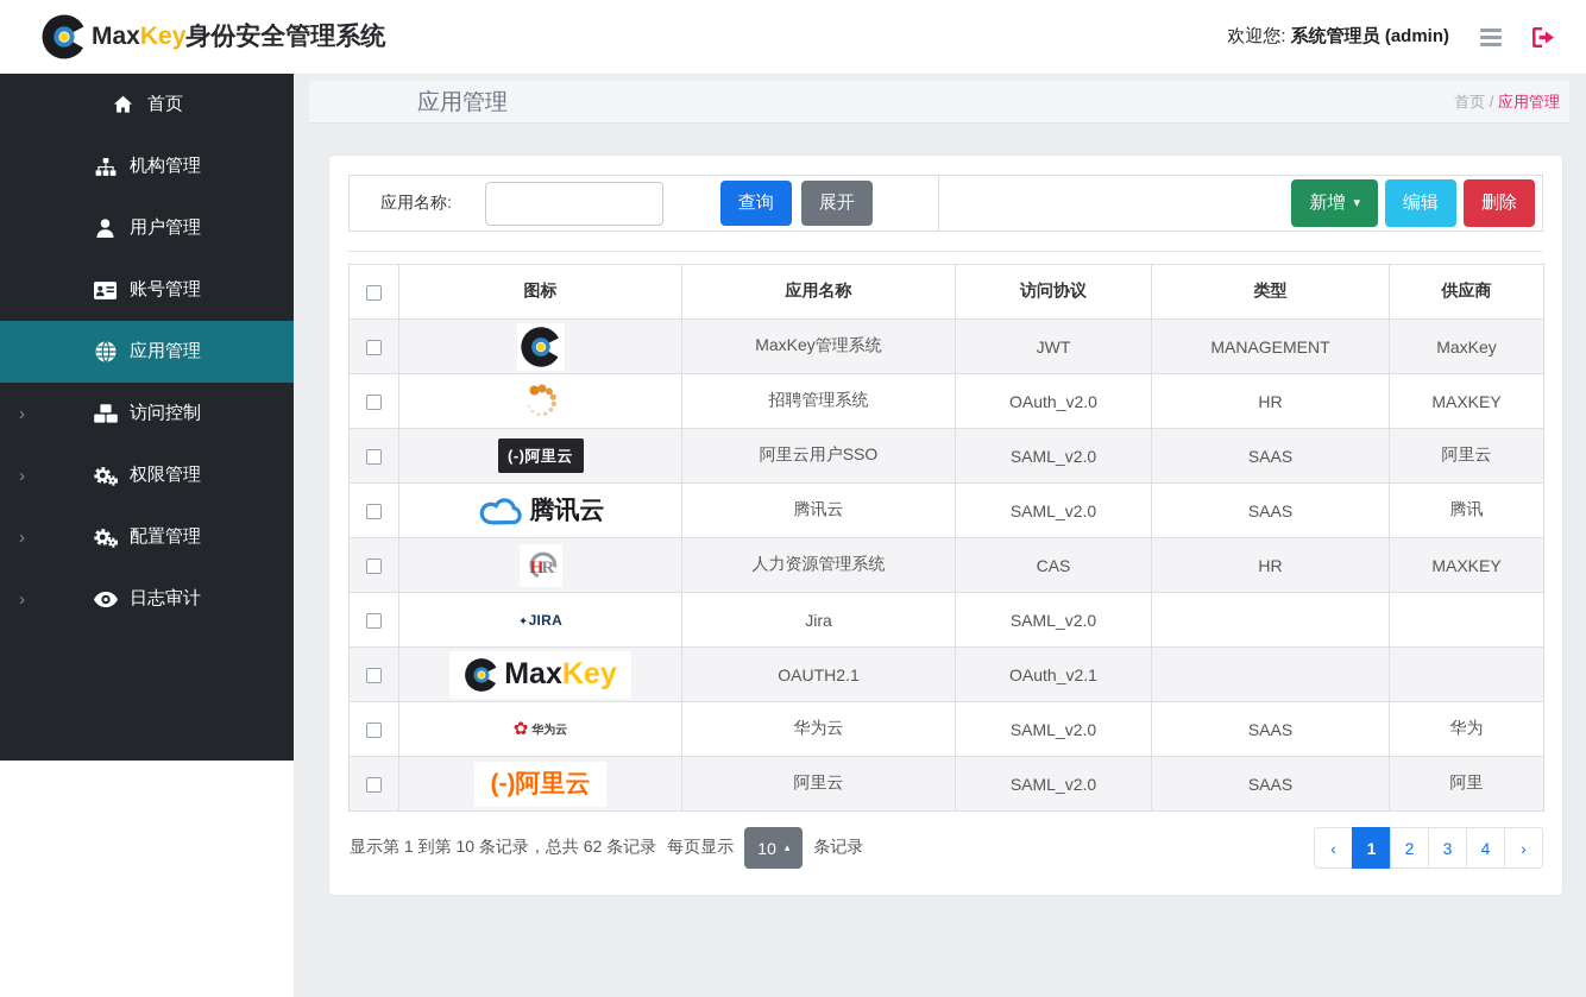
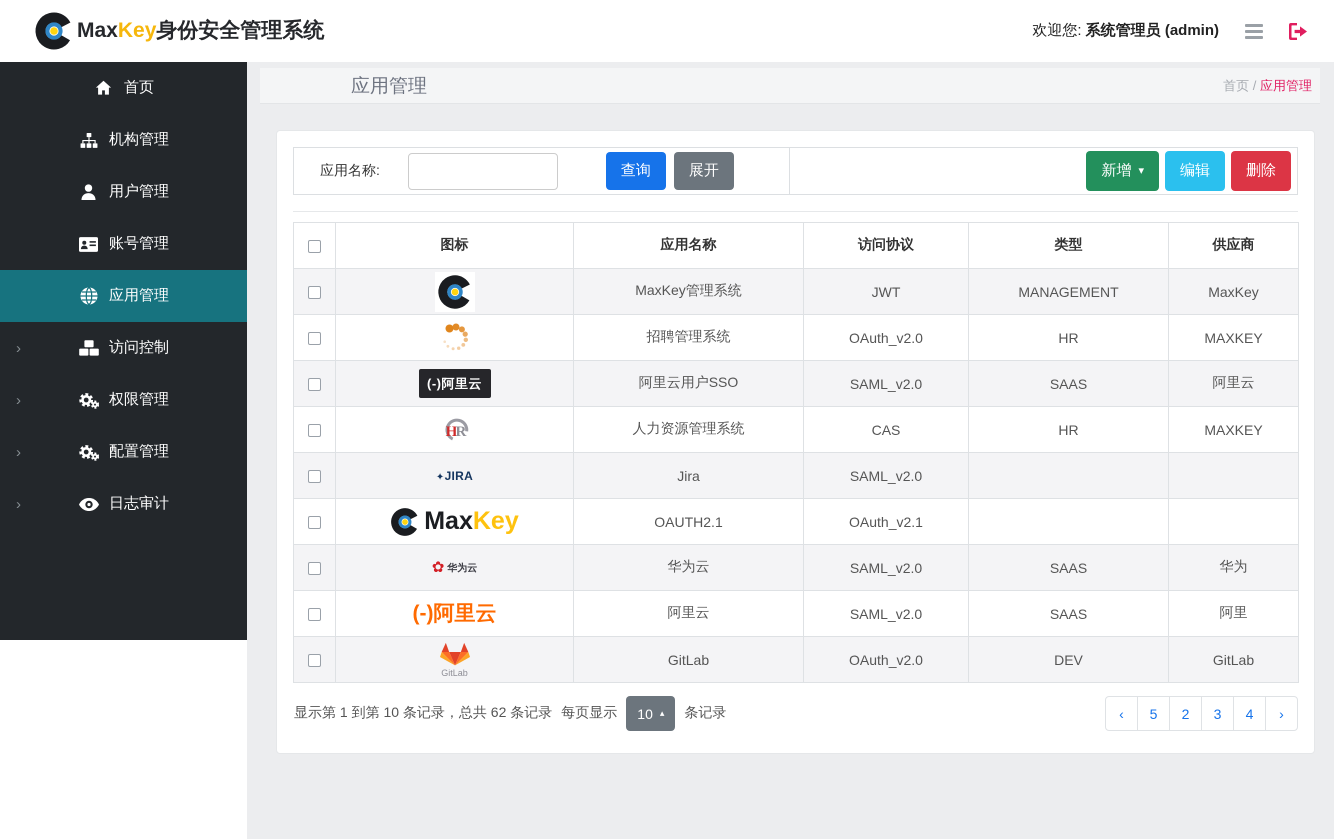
  MaxKey身份安全管理系统
  欢迎您: 系统管理员 (admin)
  首页
  机构管理
  用户管理
  账号管理
  应用管理
  ›
  访问控制
  ›
  权限管理
  ›
  配置管理
  ›
  日志审计
  应用管理
  首页 / 应用管理
  应用名称:
  查询
  展开
  新增 ▾
  编辑
  删除
  	图标	应用名称	访问协议	类型	供应商
  		MaxKey管理系统	JWT	MANAGEMENT	MaxKey
  		招聘管理系统	OAuth_v2.0	HR	MAXKEY
  	(-)阿里云	阿里云用户SSO	SAML_v2.0	SAAS	阿里云
- 	腾讯云	腾讯云	SAML_v2.0	SAAS	腾讯
  	HR	人力资源管理系统	CAS	HR	MAXKEY
  	✦JIRA	Jira	SAML_v2.0
  	MaxKey	OAUTH2.1	OAuth_v2.1
  	✿ 华为云	华为云	SAML_v2.0	SAAS	华为
  	(-)阿里云	阿里云	SAML_v2.0	SAAS	阿里
+ 	GitLab	GitLab	OAuth_v2.0	DEV	GitLab
  显示第 1 到第 10 条记录，总共 62 条记录
  每页显示
  10
  ▴
  条记录
  ‹
- 1
+ 5
  2
  3
  4
  ›
